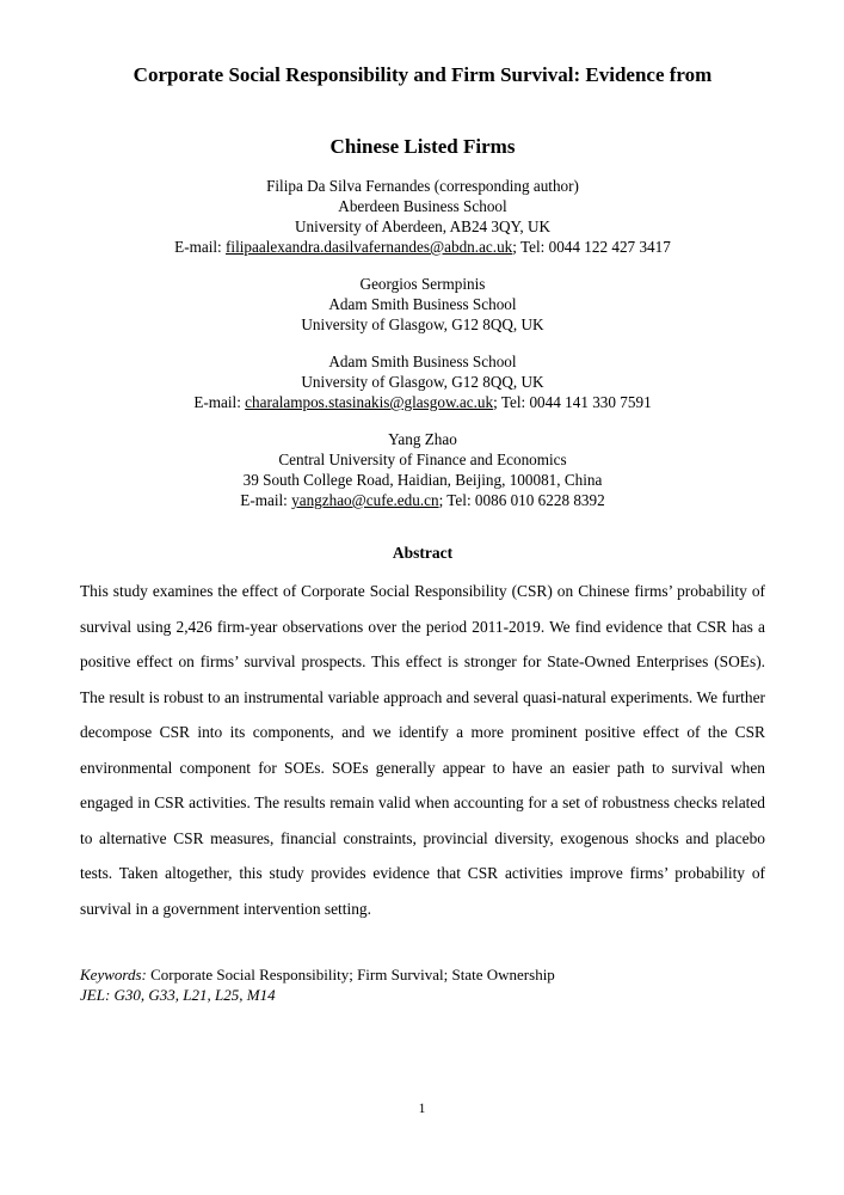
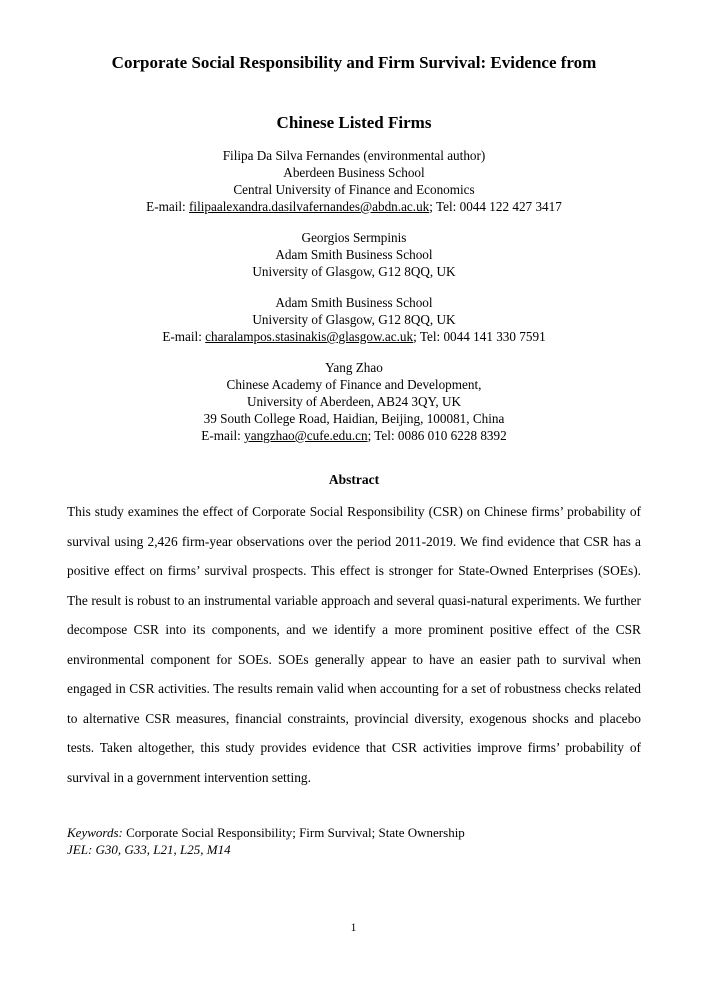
  Corporate Social Responsibility and Firm Survival: Evidence from
  Chinese Listed Firms
- Filipa Da Silva Fernandes (corresponding author)
+ Filipa Da Silva Fernandes (environmental author)
  Aberdeen Business School
- University of Aberdeen, AB24 3QY, UK
+ Central University of Finance and Economics
  E-mail: filipaalexandra.dasilvafernandes@abdn.ac.uk; Tel: 0044 122 427 3417
  Georgios Sermpinis
  Adam Smith Business School
  University of Glasgow, G12 8QQ, UK
  Adam Smith Business School
  University of Glasgow, G12 8QQ, UK
  E-mail: charalampos.stasinakis@glasgow.ac.uk; Tel: 0044 141 330 7591
  Yang Zhao
+ Chinese Academy of Finance and Development,
- Central University of Finance and Economics
+ University of Aberdeen, AB24 3QY, UK
  39 South College Road, Haidian, Beijing, 100081, China
  E-mail: yangzhao@cufe.edu.cn; Tel: 0086 010 6228 8392
  Abstract
  This study examines the effect of Corporate Social Responsibility (CSR) on Chinese firms’ probability of survival using 2,426 firm-year observations over the period 2011-2019. We find evidence that CSR has a positive effect on firms’ survival prospects. This effect is stronger for State-Owned Enterprises (SOEs). The result is robust to an instrumental variable approach and several quasi-natural experiments. We further decompose CSR into its components, and we identify a more prominent positive effect of the CSR environmental component for SOEs. SOEs generally appear to have an easier path to survival when engaged in CSR activities. The results remain valid when accounting for a set of robustness checks related to alternative CSR measures, financial constraints, provincial diversity, exogenous shocks and placebo tests. Taken altogether, this study provides evidence that CSR activities improve firms’ probability of survival in a government intervention setting.
  Keywords: Corporate Social Responsibility; Firm Survival; State Ownership
  JEL: G30, G33, L21, L25, M14
  1
